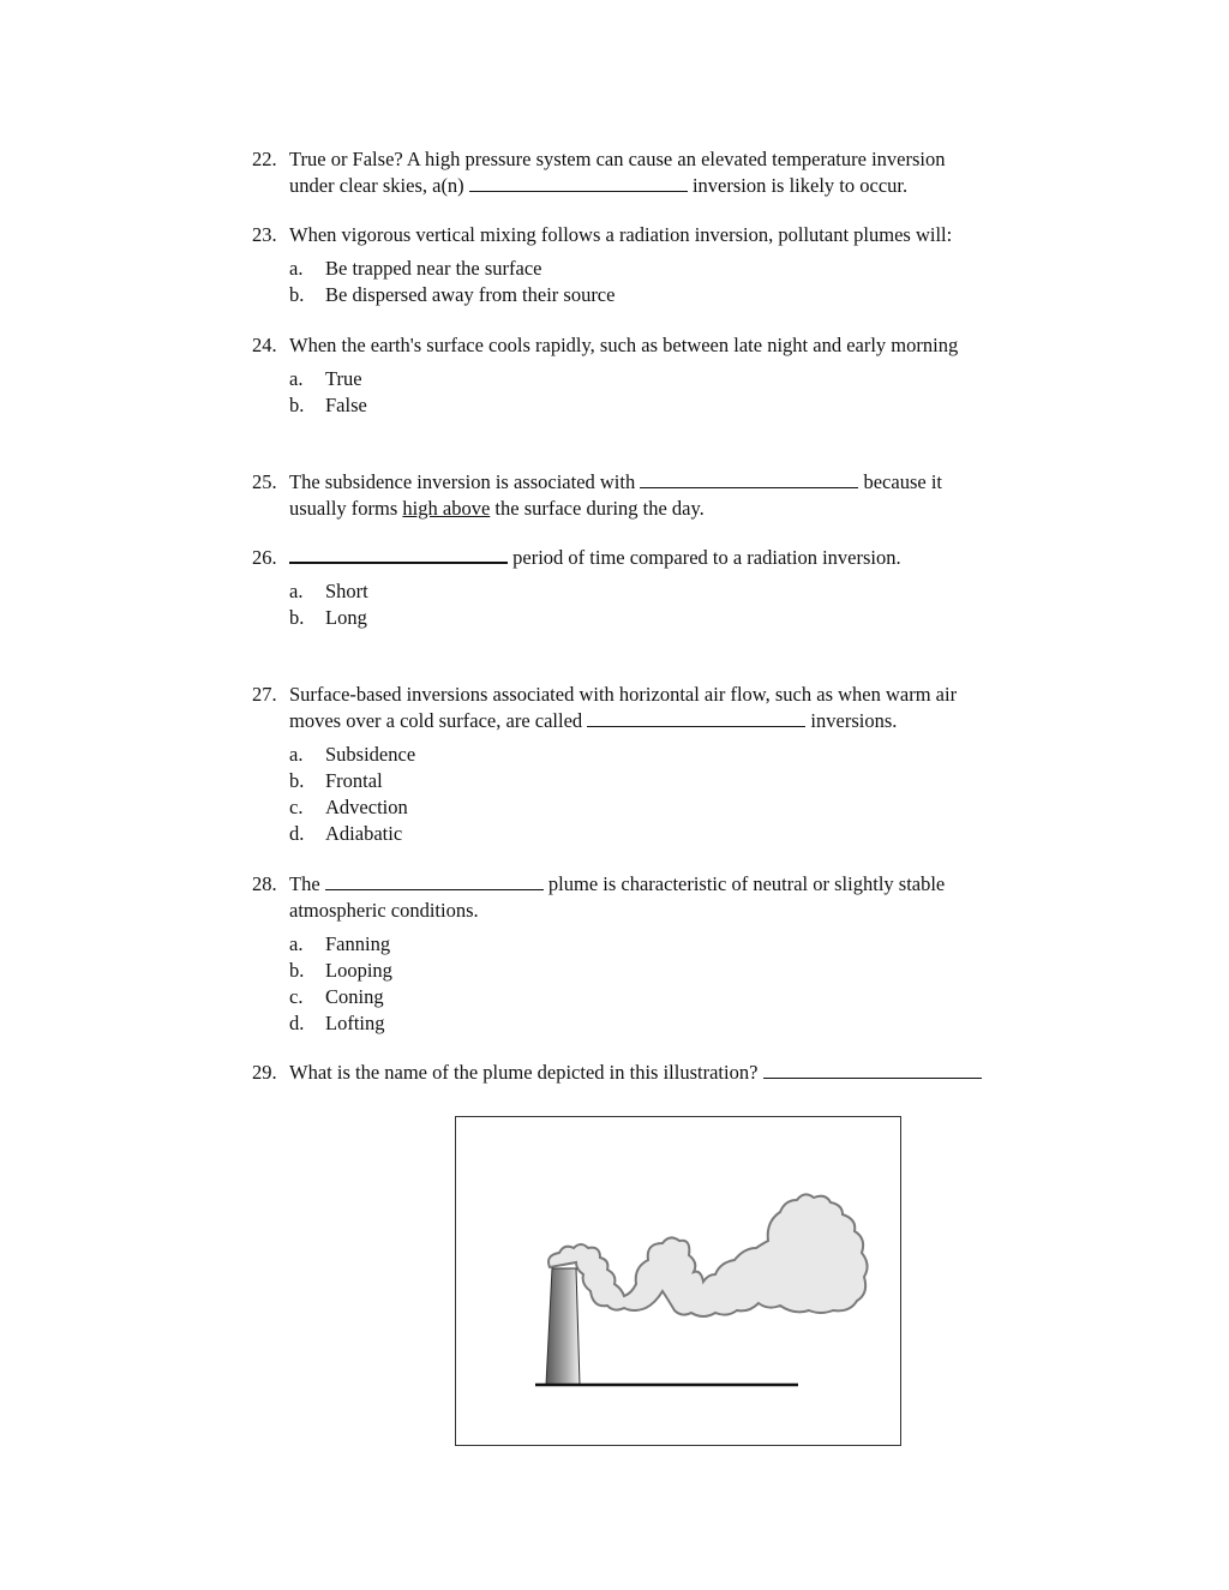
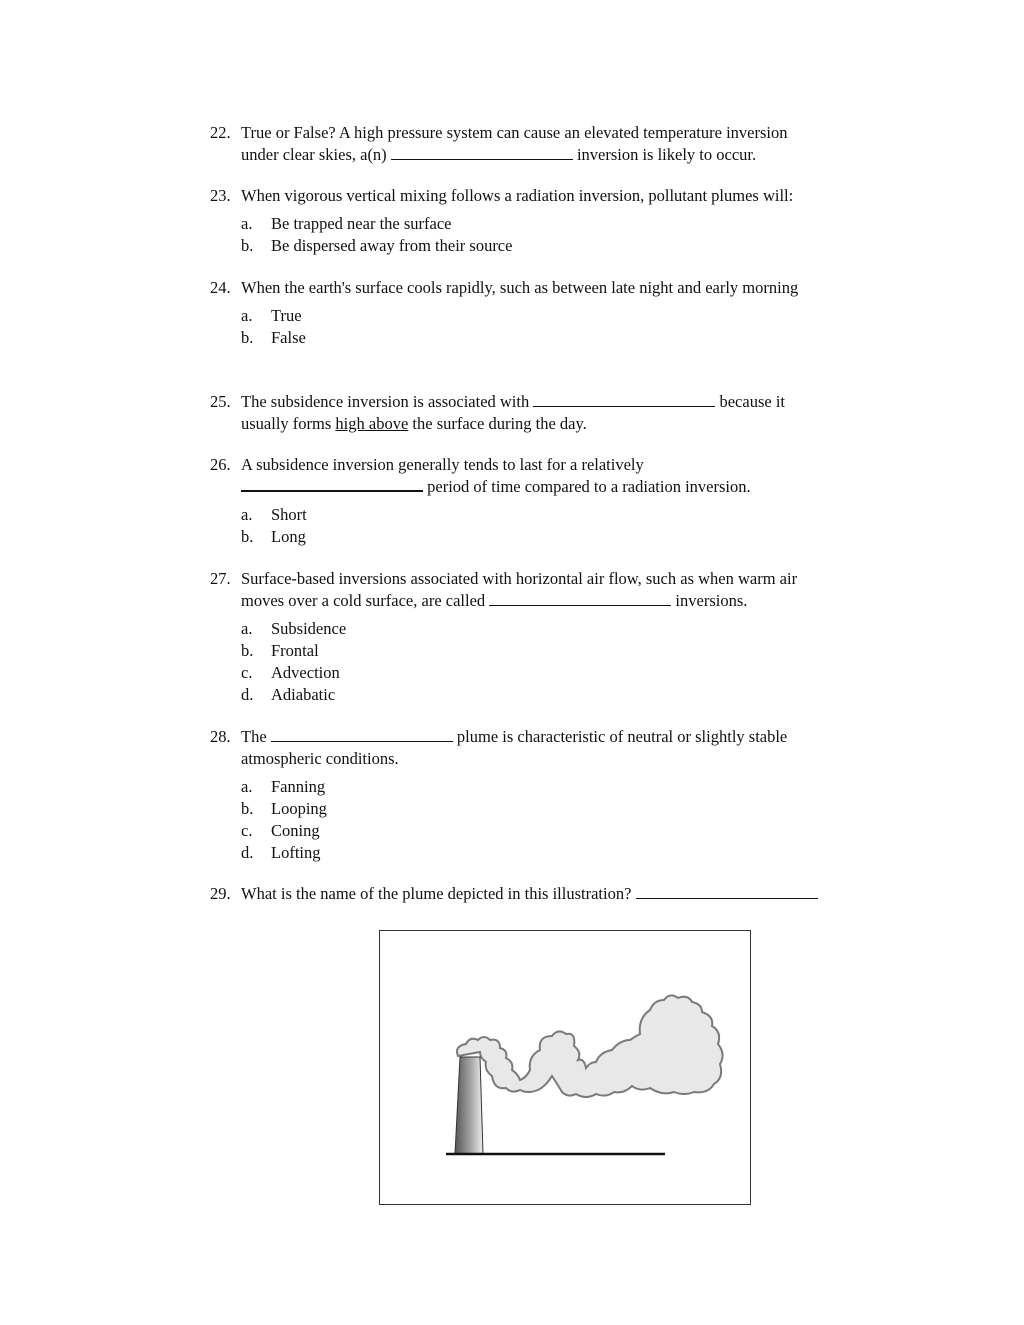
  22.
  True or False? A high pressure system can cause an elevated temperature inversion
  under clear skies, a(n) inversion is likely to occur.
  23.
  When vigorous vertical mixing follows a radiation inversion, pollutant plumes will:
  a.
  Be trapped near the surface
  b.
  Be dispersed away from their source
  24.
  When the earth's surface cools rapidly, such as between late night and early morning
  a.
  True
  b.
  False
  25.
  The subsidence inversion is associated with because it
  usually forms high above the surface during the day.
  26.
+ A subsidence inversion generally tends to last for a relatively
  period of time compared to a radiation inversion.
  a.
  Short
  b.
  Long
  27.
  Surface-based inversions associated with horizontal air flow, such as when warm air
  moves over a cold surface, are called inversions.
  a.
  Subsidence
  b.
  Frontal
  c.
  Advection
  d.
  Adiabatic
  28.
  The plume is characteristic of neutral or slightly stable
  atmospheric conditions.
  a.
  Fanning
  b.
  Looping
  c.
  Coning
  d.
  Lofting
  29.
  What is the name of the plume depicted in this illustration?
